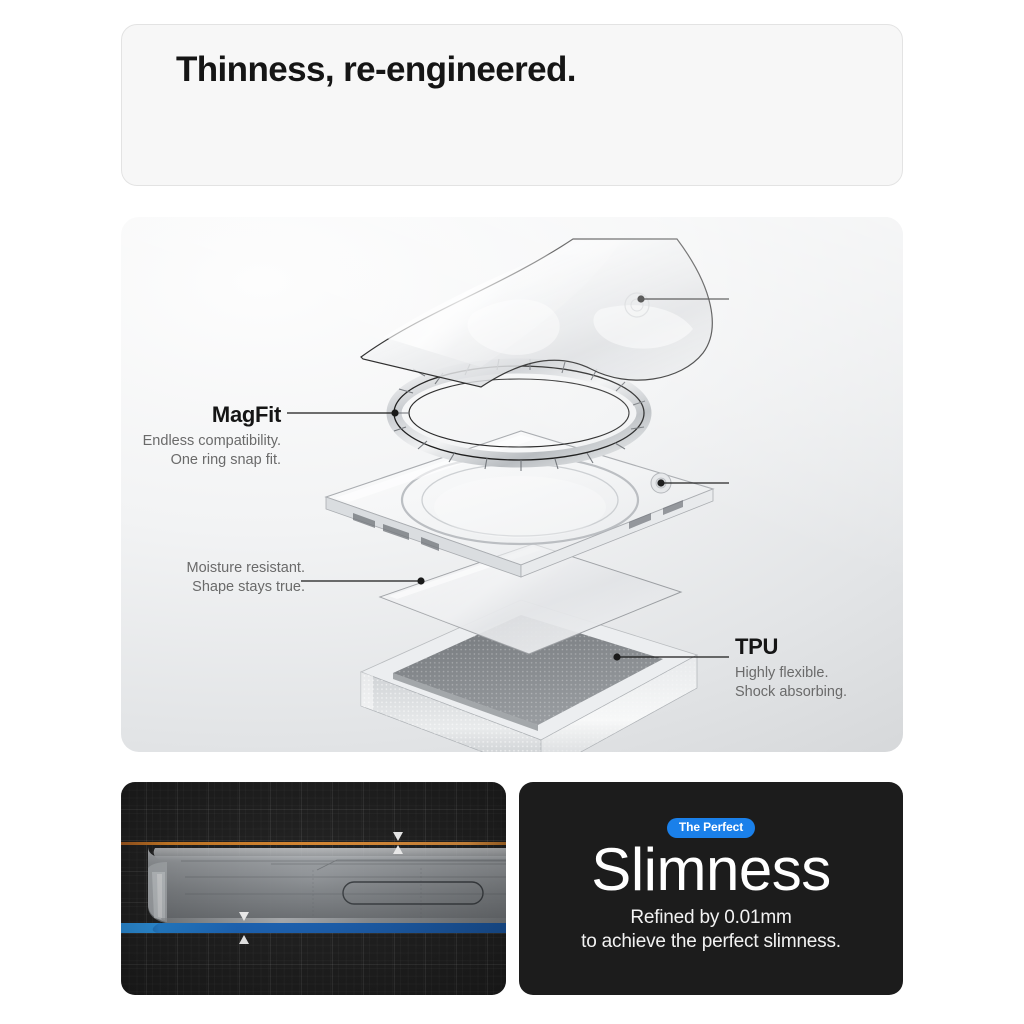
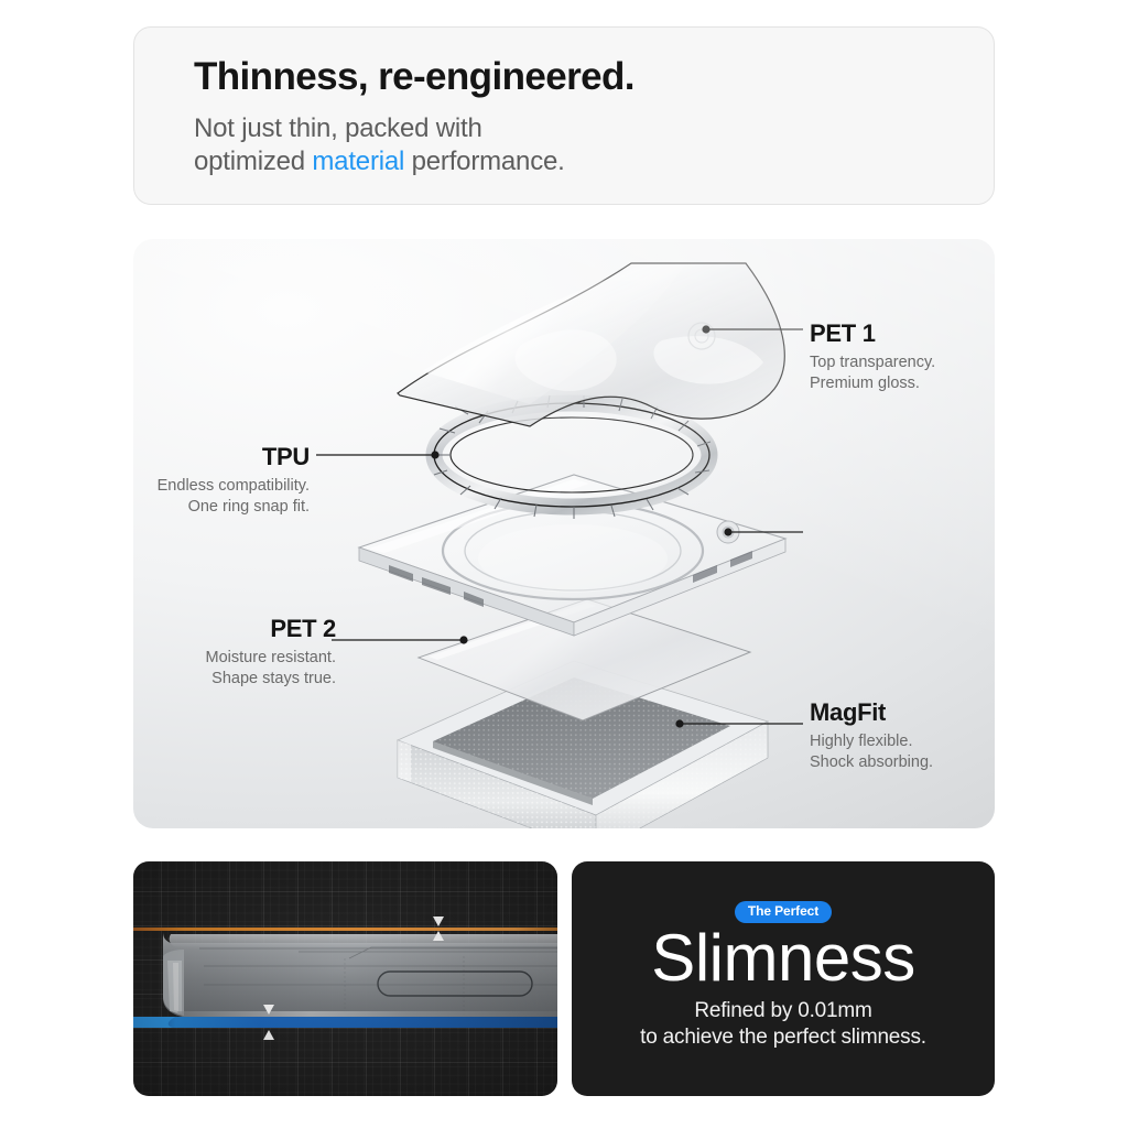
  Thinness, re-engineered.
+ Not just thin, packed with
+ optimized material performance.
+ PET 1
+ Top transparency.
+ Premium gloss.
- MagFit
+ TPU
  Endless compatibility.
  One ring snap fit.
+ PET 2
  Moisture resistant.
  Shape stays true.
- TPU
+ MagFit
  Highly flexible.
  Shock absorbing.
  The Perfect
  Slimness
  Refined by 0.01mm
  to achieve the perfect slimness.
